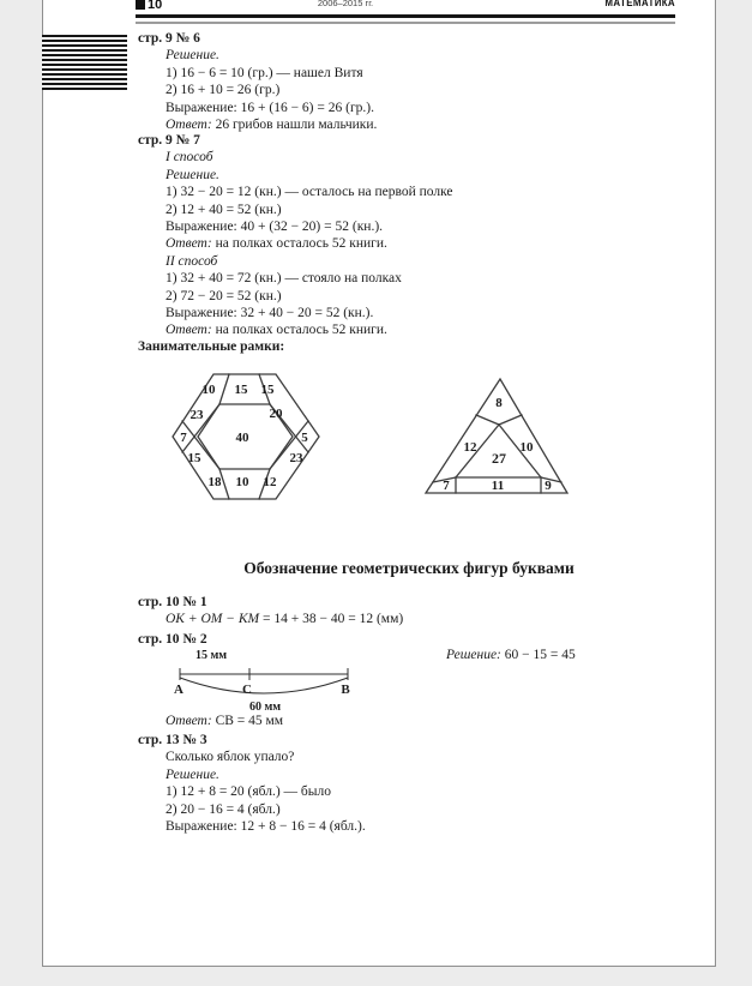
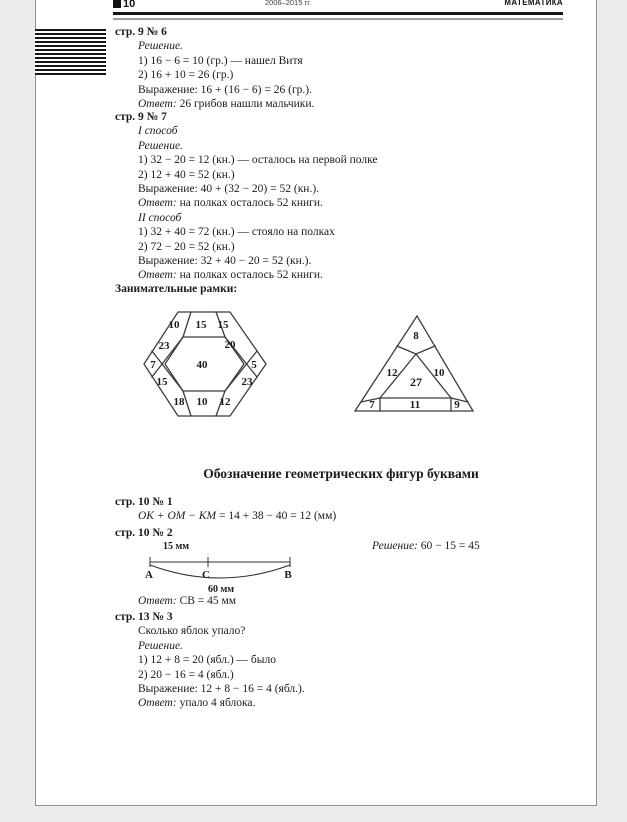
  10
  2006–2015 гг.
  МАТЕМАТИКА
  стр. 9 № 6
  Решение.
  1) 16 − 6 = 10 (гр.) — нашел Витя
  2) 16 + 10 = 26 (гр.)
  Выражение: 16 + (16 − 6) = 26 (гр.).
  Ответ: 26 грибов нашли мальчики.
  стр. 9 № 7
  I способ
  Решение.
  1) 32 − 20 = 12 (кн.) — осталось на первой полке
  2) 12 + 40 = 52 (кн.)
  Выражение: 40 + (32 − 20) = 52 (кн.).
  Ответ: на полках осталось 52 книги.
  II способ
  1) 32 + 40 = 72 (кн.) — стояло на полках
  2) 72 − 20 = 52 (кн.)
  Выражение: 32 + 40 − 20 = 52 (кн.).
  Ответ: на полках осталось 52 книги.
  Занимательные рамки:
  10
  15
  15
  23
  20
  7
  5
  15
  23
  18
  10
  12
  40
  8
  12
  10
  27
  7
  11
  9
  Обозначение геометрических фигур буквами
  стр. 10 № 1
  OK + OM − KM = 14 + 38 − 40 = 12 (мм)
  стр. 10 № 2
  15 мм
  A
  C
  B
  60 мм
  Решение: 60 − 15 = 45
  Ответ: CB = 45 мм
  стр. 13 № 3
  Сколько яблок упало?
  Решение.
  1) 12 + 8 = 20 (ябл.) — было
  2) 20 − 16 = 4 (ябл.)
  Выражение: 12 + 8 − 16 = 4 (ябл.).
+ Ответ: упало 4 яблока.
